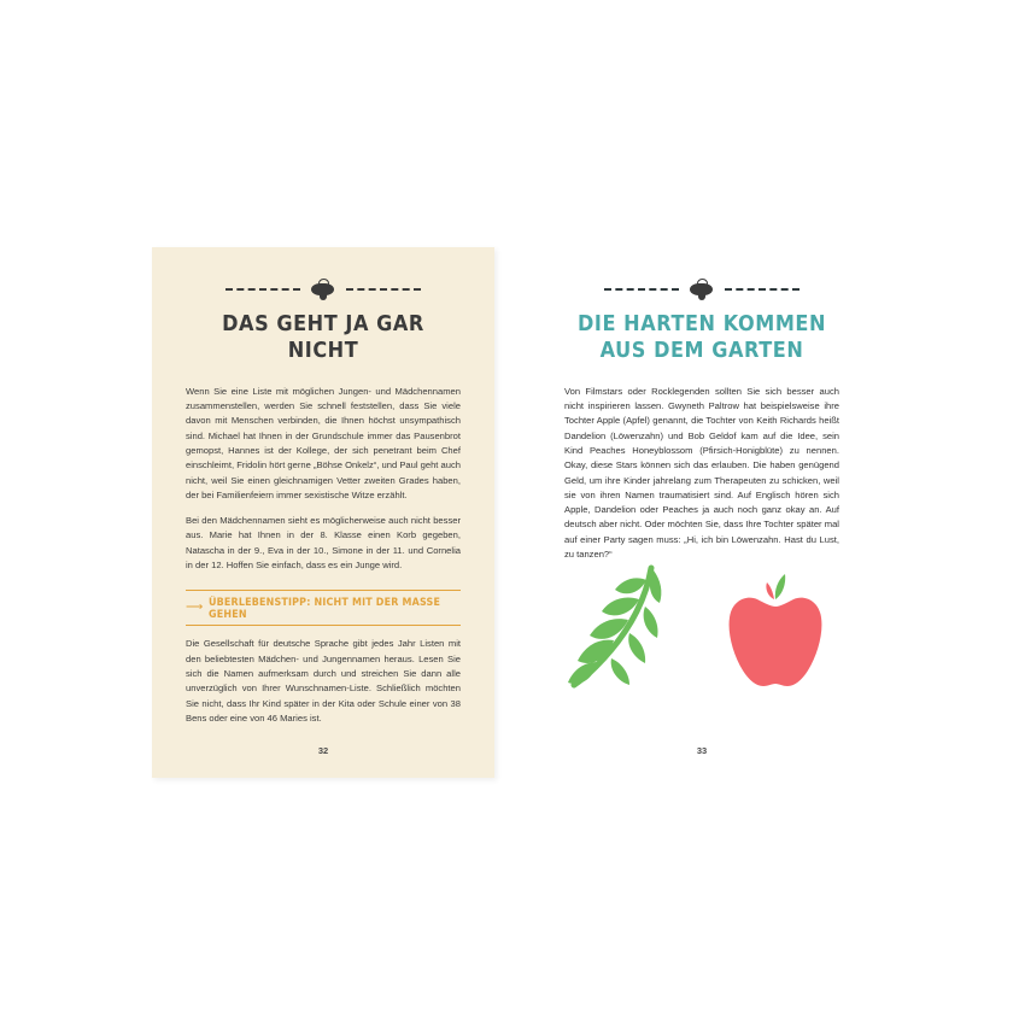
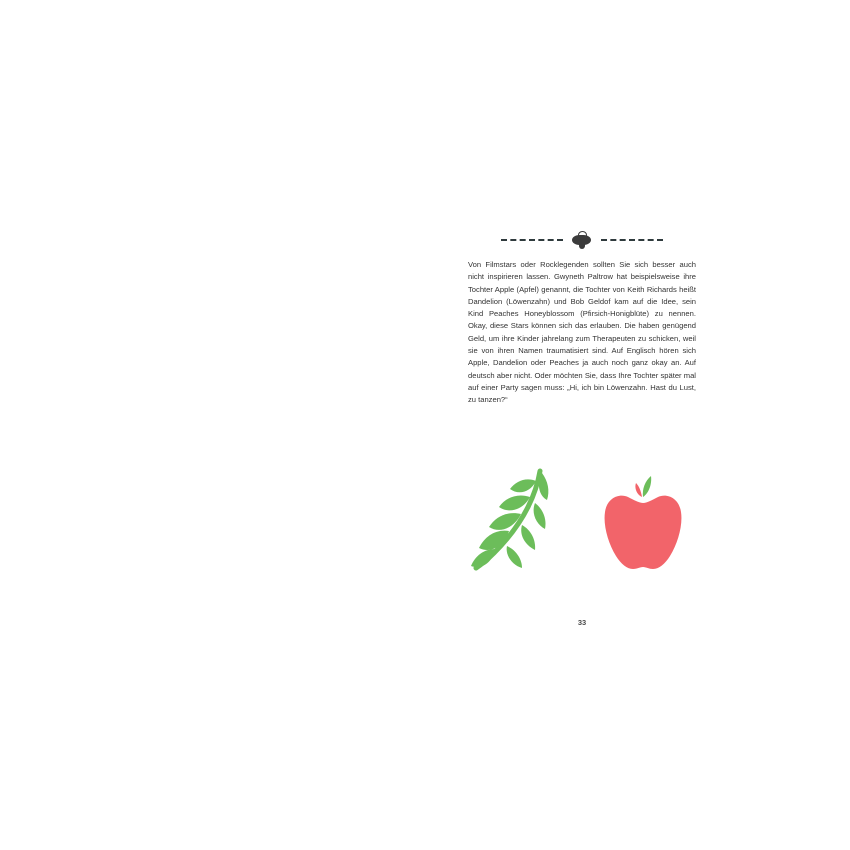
- DAS GEHT JA GAR NICHT
- Wenn Sie eine Liste mit möglichen Jungen- und Mädchennamen zusammenstellen, werden Sie schnell feststellen, dass Sie viele davon mit Menschen verbinden, die Ihnen höchst unsympathisch sind. Michael hat Ihnen in der Grundschule immer das Pausenbrot gemopst, Hannes ist der Kollege, der sich penetrant beim Chef einschleimt, Fridolin hört gerne „Böhse Onkelz“, und Paul geht auch nicht, weil Sie einen gleichnamigen Vetter zweiten Grades haben, der bei Familienfeiern immer sexistische Witze erzählt.
- Bei den Mädchennamen sieht es möglicherweise auch nicht besser aus. Marie hat Ihnen in der 8. Klasse einen Korb gegeben, Natascha in der 9., Eva in der 10., Simone in der 11. und Cornelia in der 12. Hoffen Sie einfach, dass es ein Junge wird.
- ⟶
- ÜBERLEBENSTIPP: NICHT MIT DER MASSE GEHEN
- Die Gesellschaft für deutsche Sprache gibt jedes Jahr Listen mit den beliebtesten Mädchen- und Jungennamen heraus. Lesen Sie sich die Namen aufmerksam durch und streichen Sie dann alle unverzüglich von Ihrer Wunschnamen-Liste. Schließlich möchten Sie nicht, dass Ihr Kind später in der Kita oder Schule einer von 38 Bens oder eine von 46 Maries ist.
- 32
- DIE HARTEN KOMMEN AUS DEM GARTEN
  Von Filmstars oder Rocklegenden sollten Sie sich besser auch nicht inspirieren lassen. Gwyneth Paltrow hat beispielsweise ihre Tochter Apple (Apfel) genannt, die Tochter von Keith Richards heißt Dandelion (Löwenzahn) und Bob Geldof kam auf die Idee, sein Kind Peaches Honeyblossom (Pfirsich-Honigblüte) zu nennen. Okay, diese Stars können sich das erlauben. Die haben genügend Geld, um ihre Kinder jahrelang zum Therapeuten zu schicken, weil sie von ihren Namen traumatisiert sind. Auf Englisch hören sich Apple, Dandelion oder Peaches ja auch noch ganz okay an. Auf deutsch aber nicht. Oder möchten Sie, dass Ihre Tochter später mal auf einer Party sagen muss: „Hi, ich bin Löwenzahn. Hast du Lust, zu tanzen?“
  33
